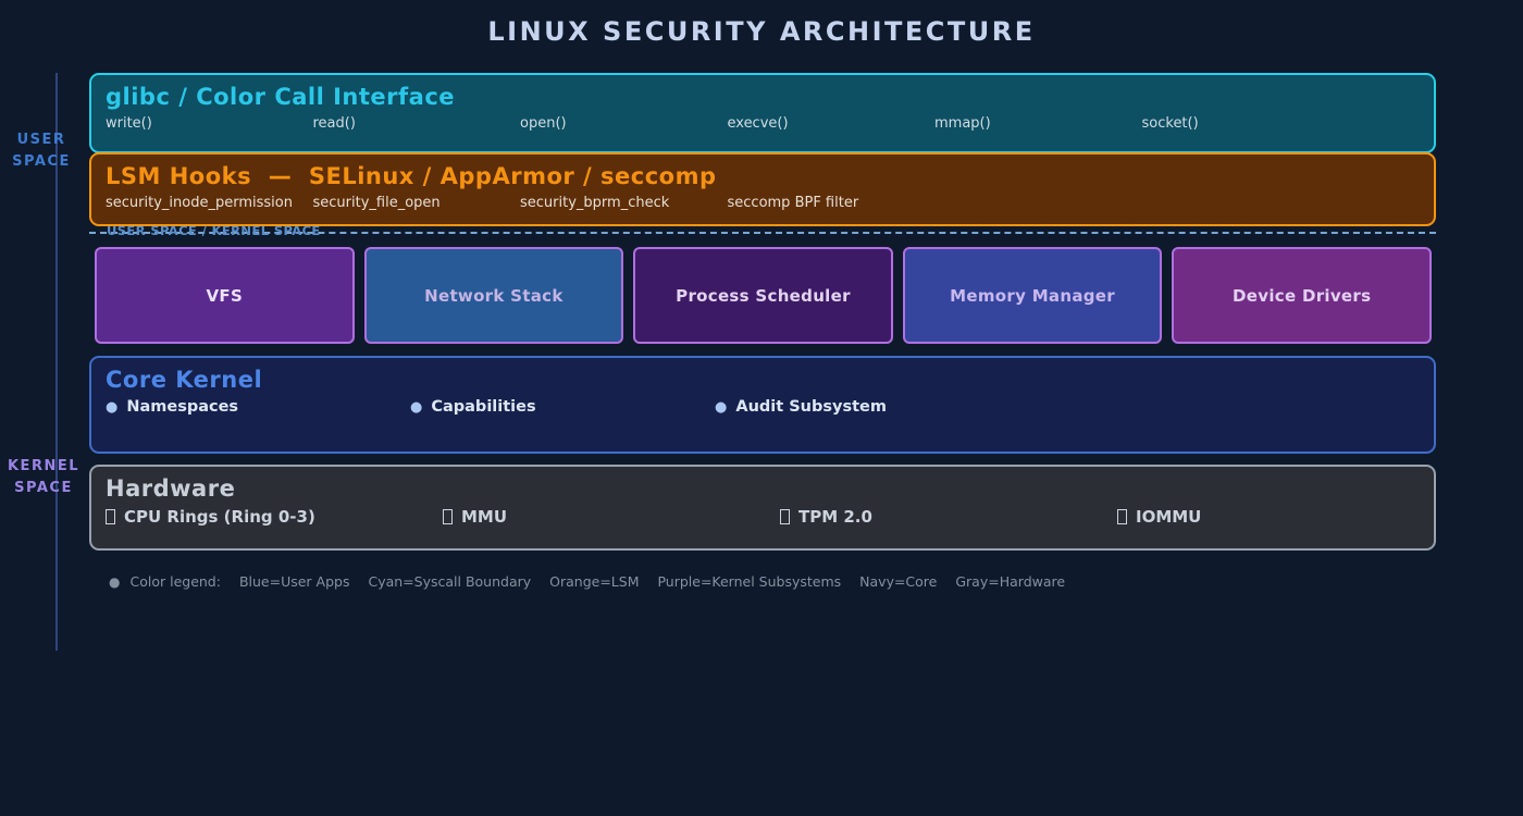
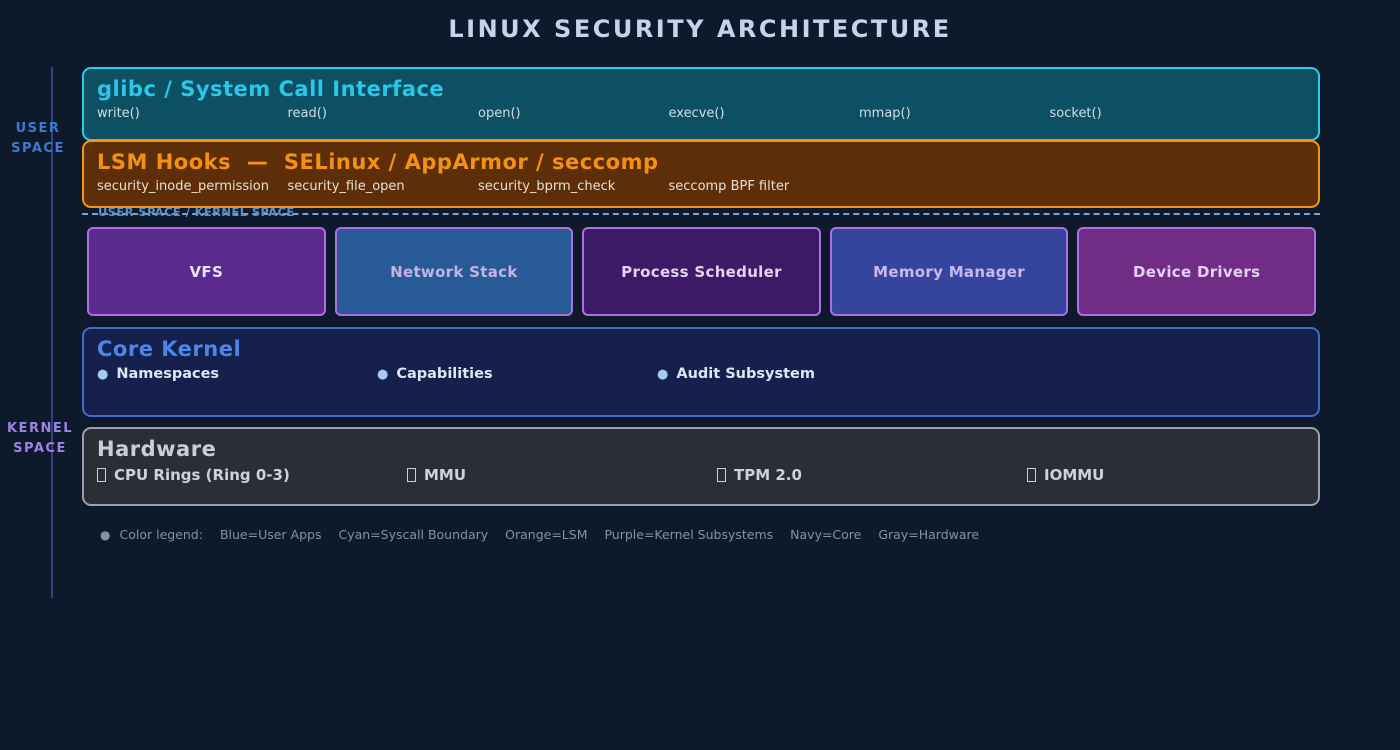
  LINUX SECURITY ARCHITECTURE
  USER
  SPACE
  KERNEL
  SPACE
- glibc / Color Call Interface
+ glibc / System Call Interface
  write()
  read()
  open()
  execve()
  mmap()
  socket()
  LSM Hooks — SELinux / AppArmor / seccomp
  security_inode_permission
  security_file_open
  security_bprm_check
  seccomp BPF filter
  USER SPACE / KERNEL SPACE
  VFS
  Network Stack
  Process Scheduler
  Memory Manager
  Device Drivers
  Core Kernel
  ● Namespaces
  ● Capabilities
  ● Audit Subsystem
  Hardware
  CPU Rings (Ring 0-3)
  MMU
  TPM 2.0
  IOMMU
  ● Color legend: Blue=User Apps Cyan=Syscall Boundary Orange=LSM Purple=Kernel Subsystems Navy=Core Gray=Hardware
